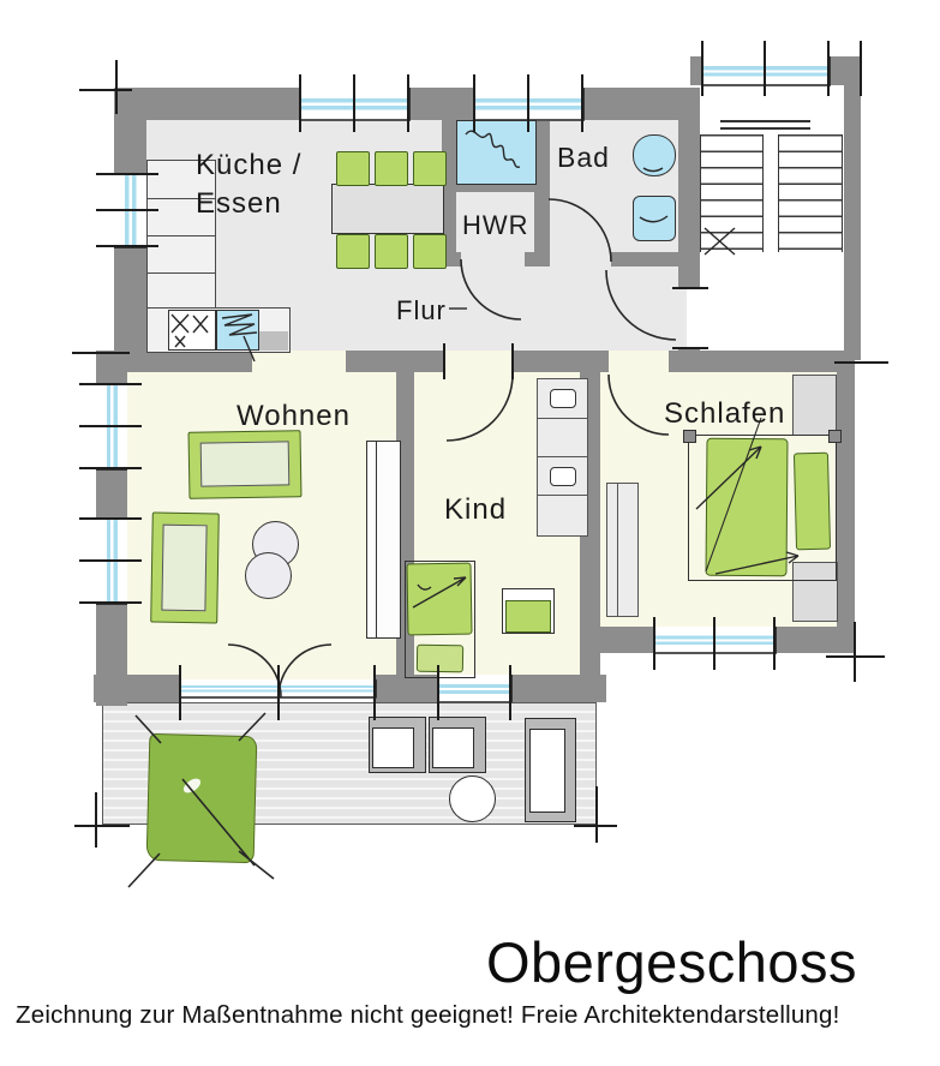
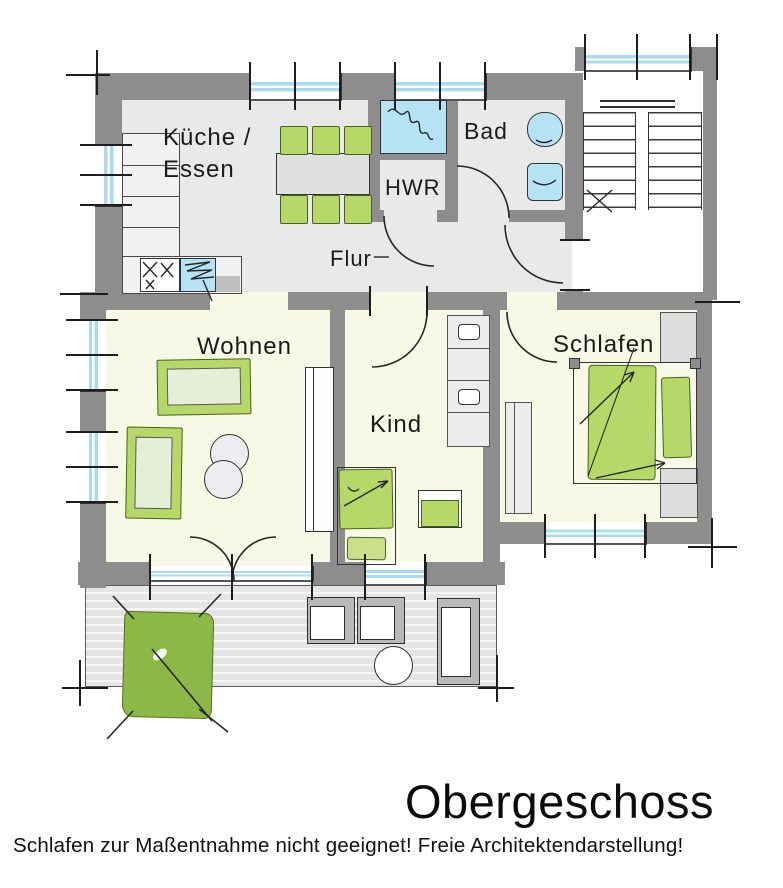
  Küche /
  Essen
  HWR
  Bad
  Flur
  Wohnen
  Kind
  Schlafen
  Obergeschoss
- Zeichnung zur Maßentnahme nicht geeignet! Freie Architektendarstellung!
+ Schlafen zur Maßentnahme nicht geeignet! Freie Architektendarstellung!
